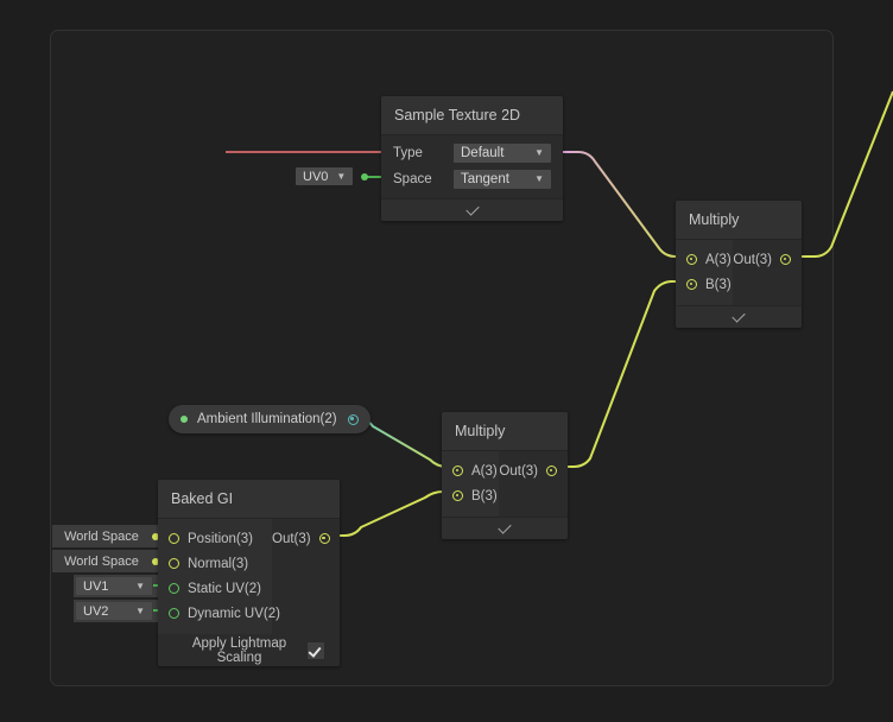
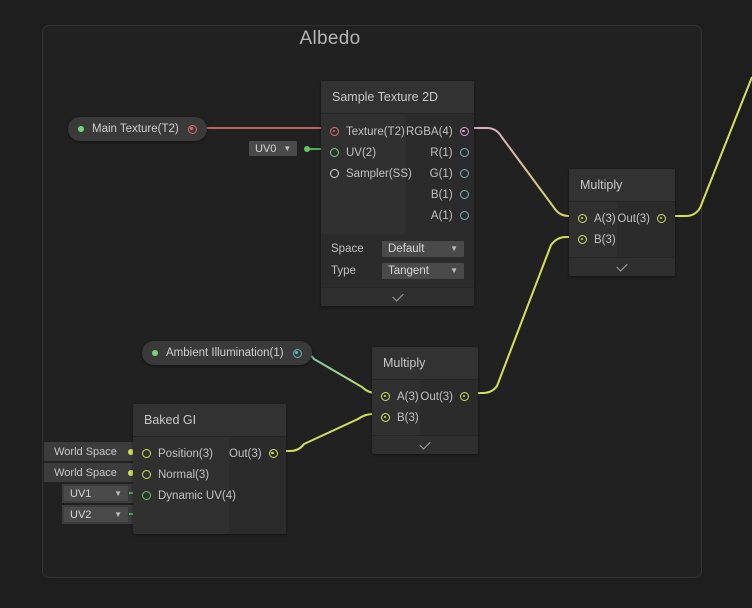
+ Albedo
+ Main Texture(T2)
  UV0
  ▼
  Sample Texture 2D
+ Texture(T2)
+ UV(2)
+ Sampler(SS)
+ RGBA(4)
+ R(1)
+ G(1)
+ B(1)
+ A(1)
- Type
+ Space
  Default
  ▼
- Space
+ Type
  Tangent
  ▼
  Multiply
  A(3)
  B(3)
  Out(3)
- Ambient Illumination(2)
+ Ambient Illumination(1)
  Multiply
  A(3)
  B(3)
  Out(3)
  World Space
  World Space
  UV1
  ▼
  UV2
  ▼
  Baked GI
  Position(3)
  Normal(3)
- Static UV(2)
- Dynamic UV(2)
+ Dynamic UV(4)
  Out(3)
- Apply Lightmap Scaling
